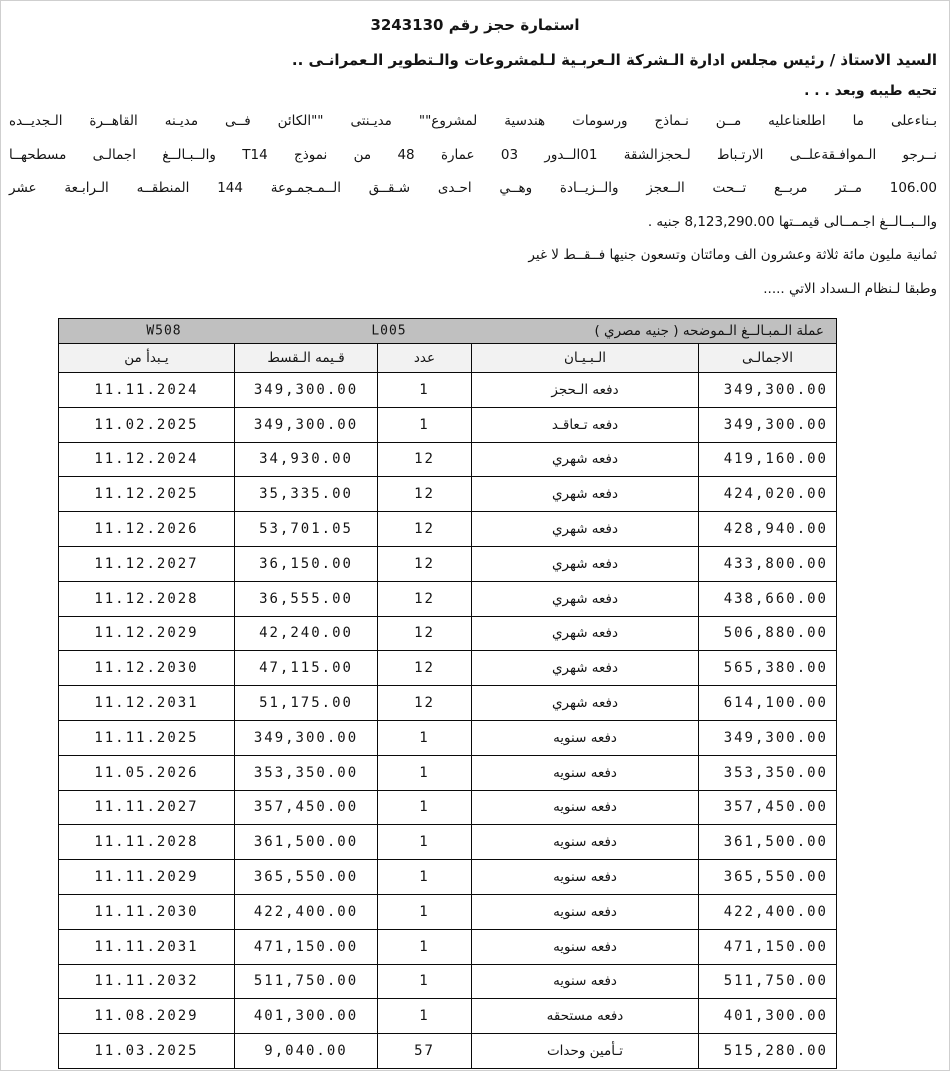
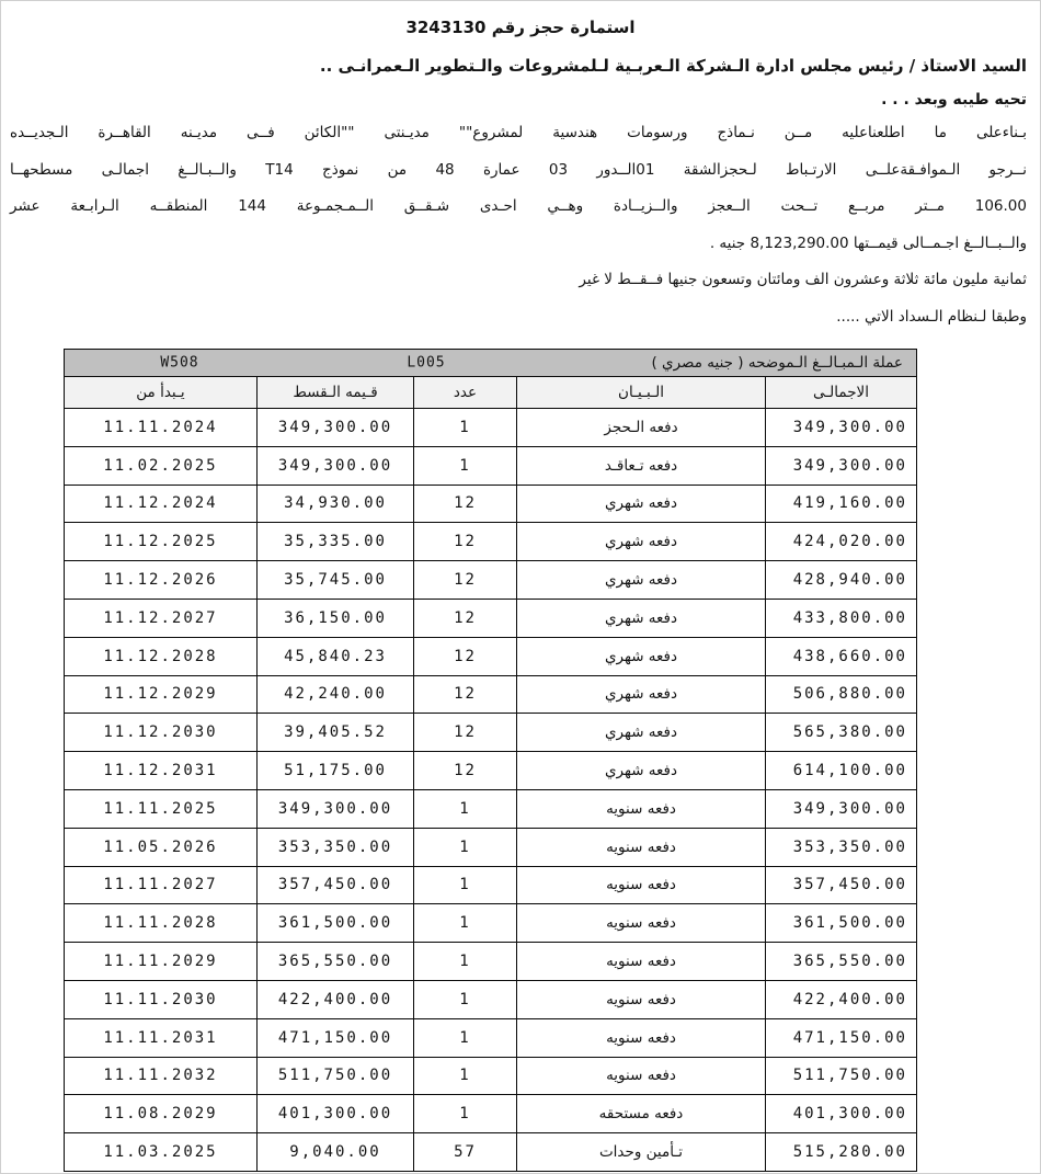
  استمارة حجز رقم 3243130
  السيد الاستاذ / رئيس مجلس ادارة الـشركة الـعربـية لـلمشروعات والـتطوير الـعمرانـى ..
  تحيه طيبه وبعد . . .
  بـناءعلى ما اطلعناعليه مــن نـماذج ورسومات هندسية لمشروع"" مديـنتى ""الكائن فــى مديـنه القاهــرة الـجديــده
  نــرجو الـموافـقةعلــى الارتـباط لـحجزالشقة 01الــدور 03 عمارة 48 من نموذج T14 والــبـالــغ اجمالـى مسطحهــا
  106.00 مــتر مربــع تــحت الــعجز والــزيــادة وهــي احـدى شـقــق الــمـجمـوعة 144 المنطقــه الـرابـعة عشر
  والــبــالــغ اجـمــالى قيمــتها 8,123,290.00 جنيه .
  ثمانية مليون مائة ثلاثة وعشرون الف ومائتان وتسعون جنيها فــقــط لا غير
  وطبقا لـنظام الـسداد الاتي .....
  W508 L005 عملة الـمبـالــغ الـموضحه ( جنيه مصري )
  الاجمالـى	الـبـيـان	عدد	قـيمه الـقسط	يـبدأ من
  349,300.00	دفعه الـحجز	1	349,300.00	11.11.2024
  349,300.00	دفعه تـعاقـد	1	349,300.00	11.02.2025
  419,160.00	دفعه شهري	12	34,930.00	11.12.2024
  424,020.00	دفعه شهري	12	35,335.00	11.12.2025
- 428,940.00	دفعه شهري	12	53,701.05	11.12.2026
+ 428,940.00	دفعه شهري	12	35,745.00	11.12.2026
  433,800.00	دفعه شهري	12	36,150.00	11.12.2027
- 438,660.00	دفعه شهري	12	36,555.00	11.12.2028
+ 438,660.00	دفعه شهري	12	45,840.23	11.12.2028
  506,880.00	دفعه شهري	12	42,240.00	11.12.2029
- 565,380.00	دفعه شهري	12	47,115.00	11.12.2030
+ 565,380.00	دفعه شهري	12	39,405.52	11.12.2030
  614,100.00	دفعه شهري	12	51,175.00	11.12.2031
  349,300.00	دفعه سنويه	1	349,300.00	11.11.2025
  353,350.00	دفعه سنويه	1	353,350.00	11.05.2026
  357,450.00	دفعه سنويه	1	357,450.00	11.11.2027
  361,500.00	دفعه سنويه	1	361,500.00	11.11.2028
  365,550.00	دفعه سنويه	1	365,550.00	11.11.2029
  422,400.00	دفعه سنويه	1	422,400.00	11.11.2030
  471,150.00	دفعه سنويه	1	471,150.00	11.11.2031
  511,750.00	دفعه سنويه	1	511,750.00	11.11.2032
  401,300.00	دفعه مستحقه	1	401,300.00	11.08.2029
  515,280.00	تـأمين وحدات	57	9,040.00	11.03.2025
